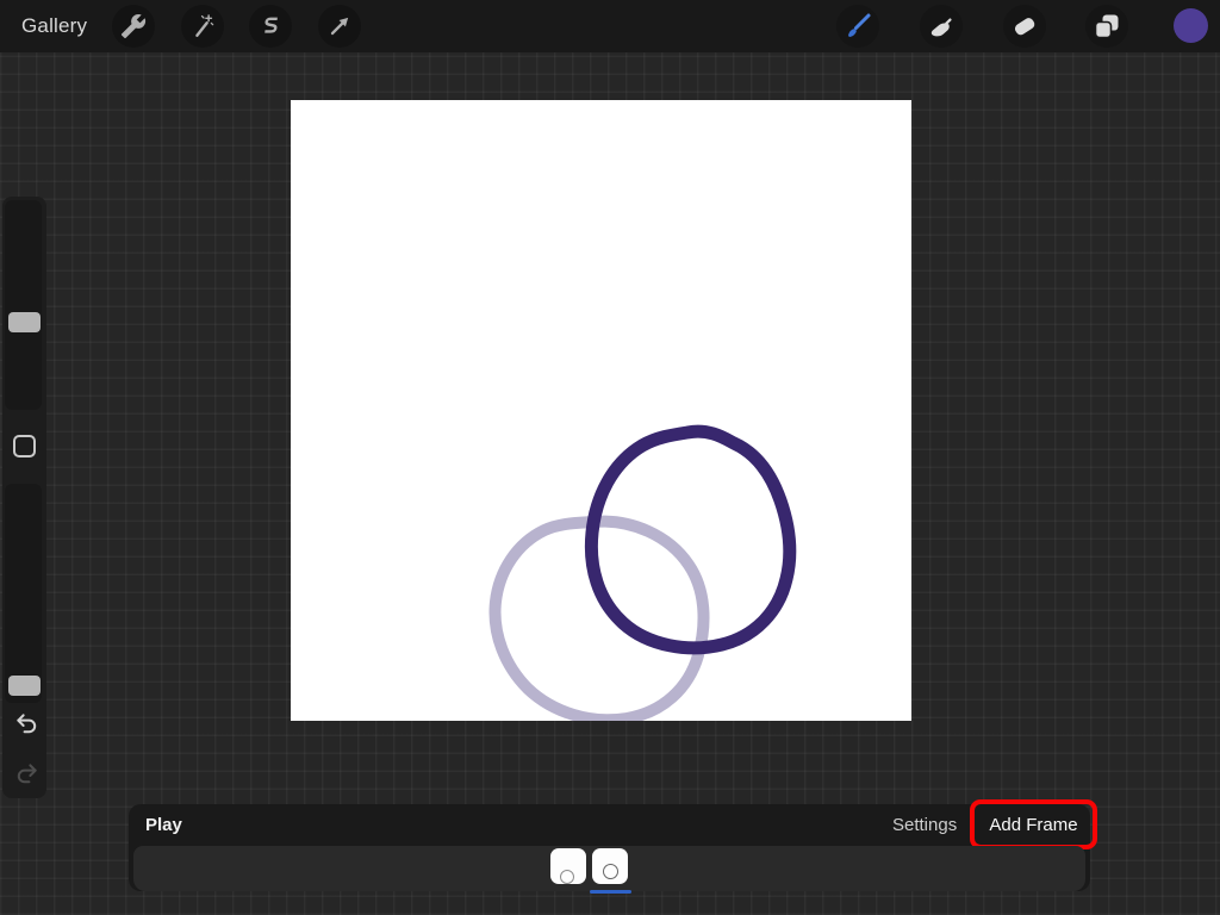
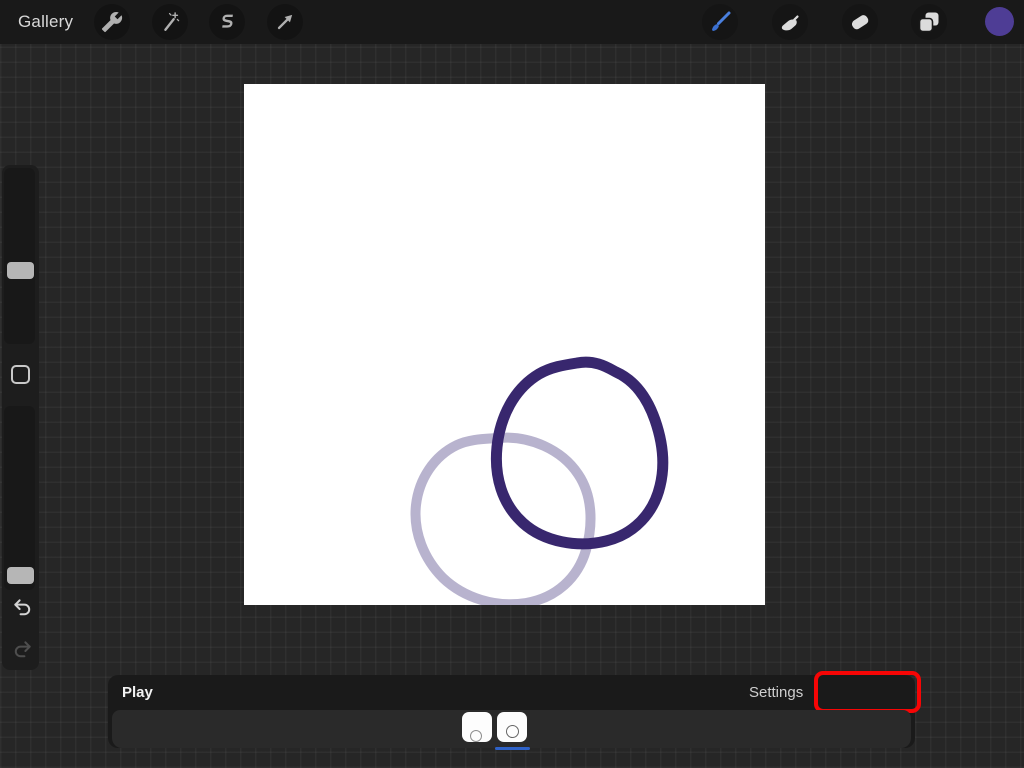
  Gallery
  Play
  Settings
- Add Frame
